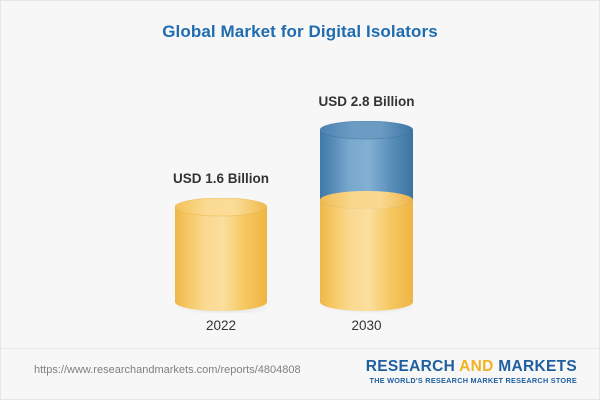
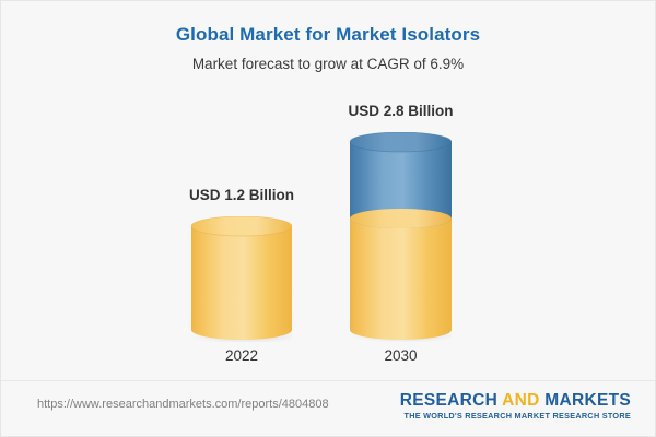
- Global Market for Digital Isolators
+ Global Market for Market Isolators
+ Market forecast to grow at CAGR of 6.9%
- USD 1.6 Billion
+ USD 1.2 Billion
  2022
  USD 2.8 Billion
  2030
  https://www.researchandmarkets.com/reports/4804808
  RESEARCH AND MARKETS
  THE WORLD'S RESEARCH MARKET RESEARCH STORE
